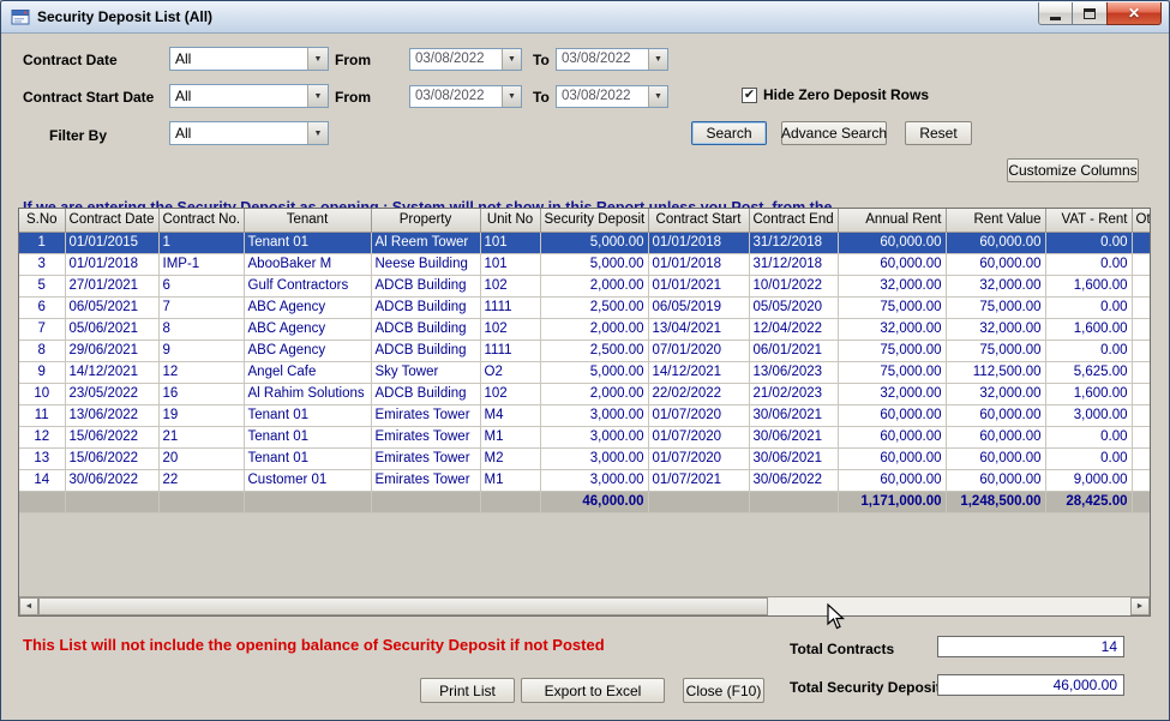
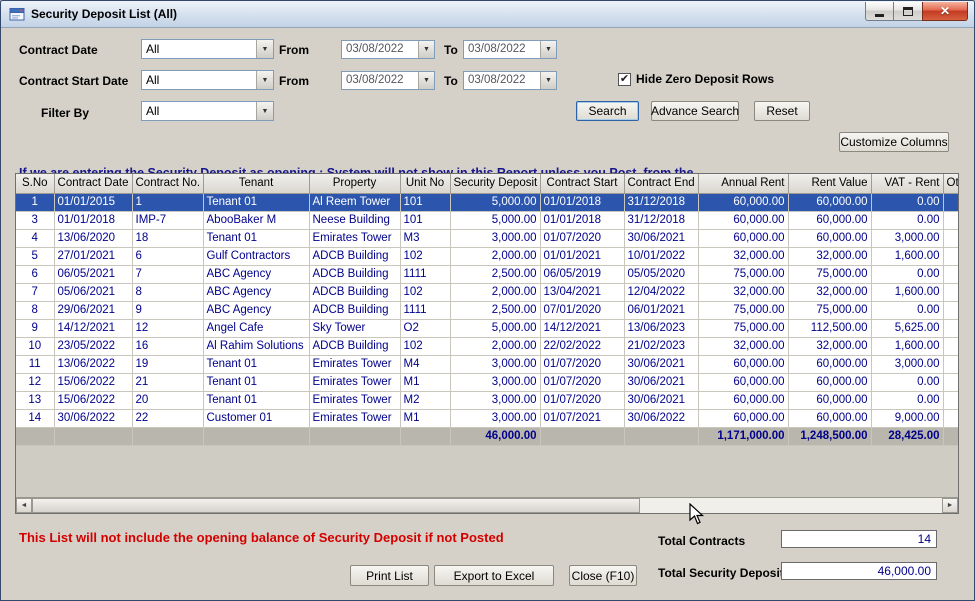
  Security Deposit List (All)
  ✕
  Contract Date
  All
  From
  03/08/2022
  To
  03/08/2022
  Contract Start Date
  All
  From
  03/08/2022
  To
  03/08/2022
  ✔
  Hide Zero Deposit Rows
  Filter By
  All
  Search
  Advance Search
  Reset
  Customize Columns
  S.No	Contract Date	Contract No.	Tenant	Property	Unit No	Security Deposit	Contract Start	Contract End	Annual Rent	Rent Value	VAT - Rent	Ot
  1	01/01/2015	1	Tenant 01	Al Reem Tower	101	5,000.00	01/01/2018	31/12/2018	60,000.00	60,000.00	0.00
- 3	01/01/2018	IMP-1	AbooBaker M	Neese Building	101	5,000.00	01/01/2018	31/12/2018	60,000.00	60,000.00	0.00
+ 3	01/01/2018	IMP-7	AbooBaker M	Neese Building	101	5,000.00	01/01/2018	31/12/2018	60,000.00	60,000.00	0.00
+ 4	13/06/2020	18	Tenant 01	Emirates Tower	M3	3,000.00	01/07/2020	30/06/2021	60,000.00	60,000.00	3,000.00
  5	27/01/2021	6	Gulf Contractors	ADCB Building	102	2,000.00	01/01/2021	10/01/2022	32,000.00	32,000.00	1,600.00
  6	06/05/2021	7	ABC Agency	ADCB Building	1111	2,500.00	06/05/2019	05/05/2020	75,000.00	75,000.00	0.00
  7	05/06/2021	8	ABC Agency	ADCB Building	102	2,000.00	13/04/2021	12/04/2022	32,000.00	32,000.00	1,600.00
  8	29/06/2021	9	ABC Agency	ADCB Building	1111	2,500.00	07/01/2020	06/01/2021	75,000.00	75,000.00	0.00
  9	14/12/2021	12	Angel Cafe	Sky Tower	O2	5,000.00	14/12/2021	13/06/2023	75,000.00	112,500.00	5,625.00
  10	23/05/2022	16	Al Rahim Solutions	ADCB Building	102	2,000.00	22/02/2022	21/02/2023	32,000.00	32,000.00	1,600.00
  11	13/06/2022	19	Tenant 01	Emirates Tower	M4	3,000.00	01/07/2020	30/06/2021	60,000.00	60,000.00	3,000.00
  12	15/06/2022	21	Tenant 01	Emirates Tower	M1	3,000.00	01/07/2020	30/06/2021	60,000.00	60,000.00	0.00
  13	15/06/2022	20	Tenant 01	Emirates Tower	M2	3,000.00	01/07/2020	30/06/2021	60,000.00	60,000.00	0.00
  14	30/06/2022	22	Customer 01	Emirates Tower	M1	3,000.00	01/07/2021	30/06/2022	60,000.00	60,000.00	9,000.00
  						46,000.00			1,171,000.00	1,248,500.00	28,425.00
  This List will not include the opening balance of Security Deposit if not Posted
  Total Contracts
  14
  Print List
  Export to Excel
  Close (F10)
  Total Security Deposi
  46,000.00
